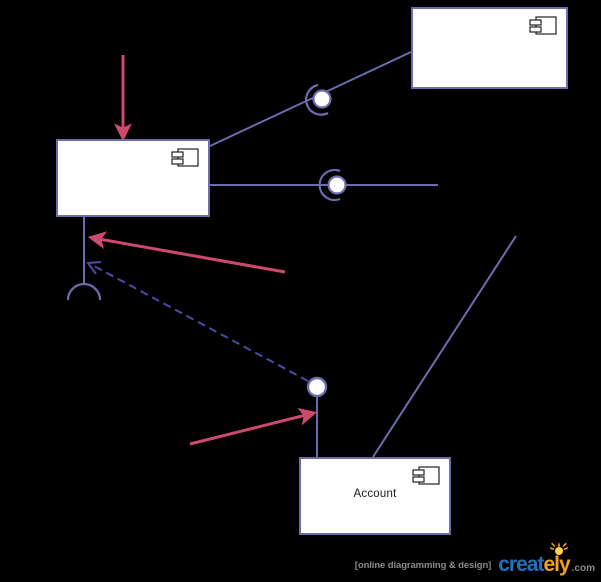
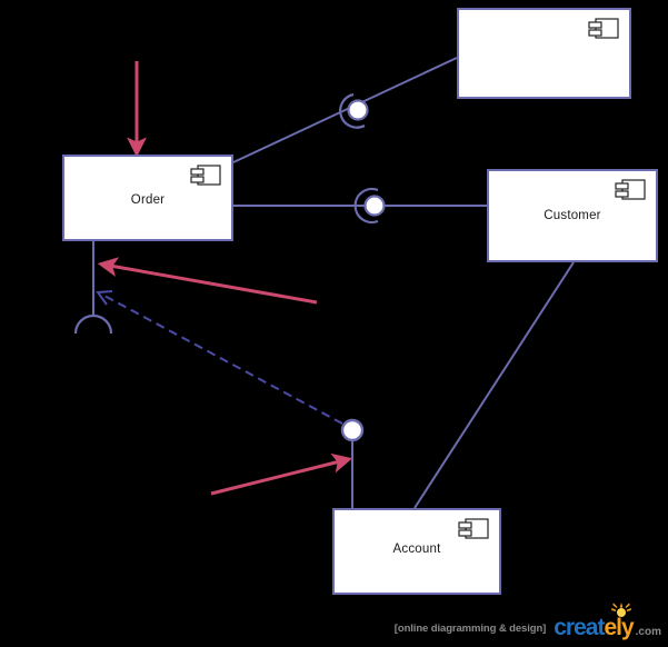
+ Order
+ Customer
  Account
  [online diagramming & design]
  creat
  ely
  .com
